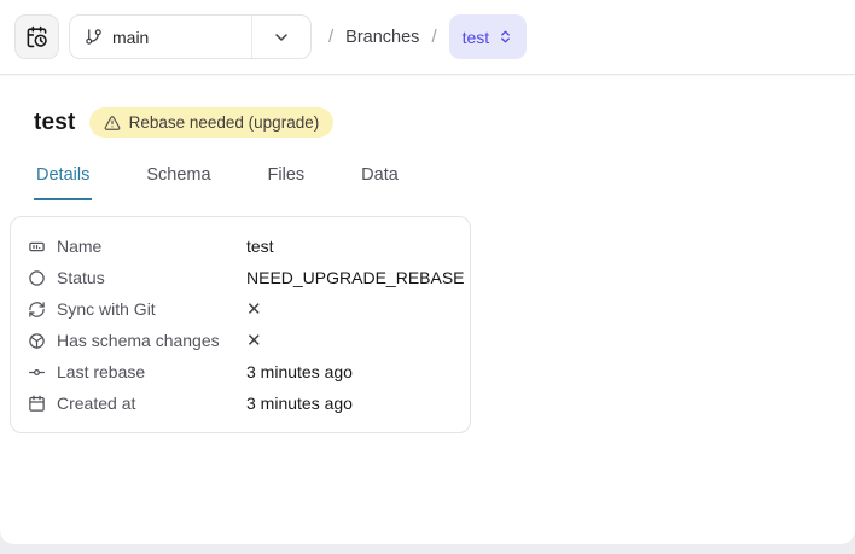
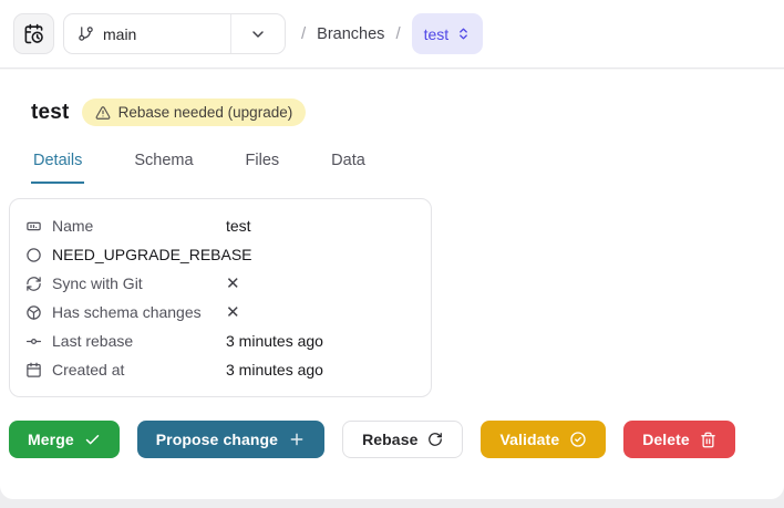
  main
  /
  Branches
  /
  test
  test
  Rebase needed (upgrade)
  Details
  Schema
  Files
  Data
  Name
  test
- Status
  NEED_UPGRADE_REBASE
  Sync with Git
  ✕
  Has schema changes
  ✕
  Last rebase
  3 minutes ago
  Created at
  3 minutes ago
+ Merge
+ Propose change
+ Rebase
+ Validate
+ Delete
